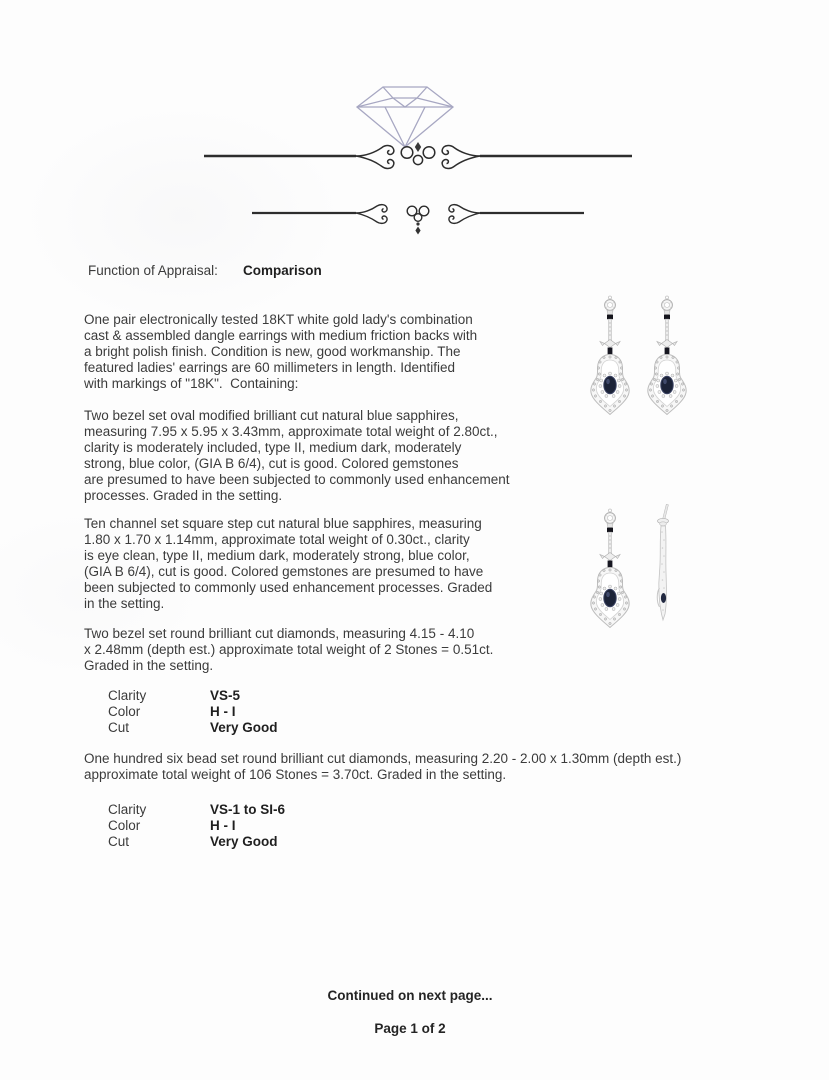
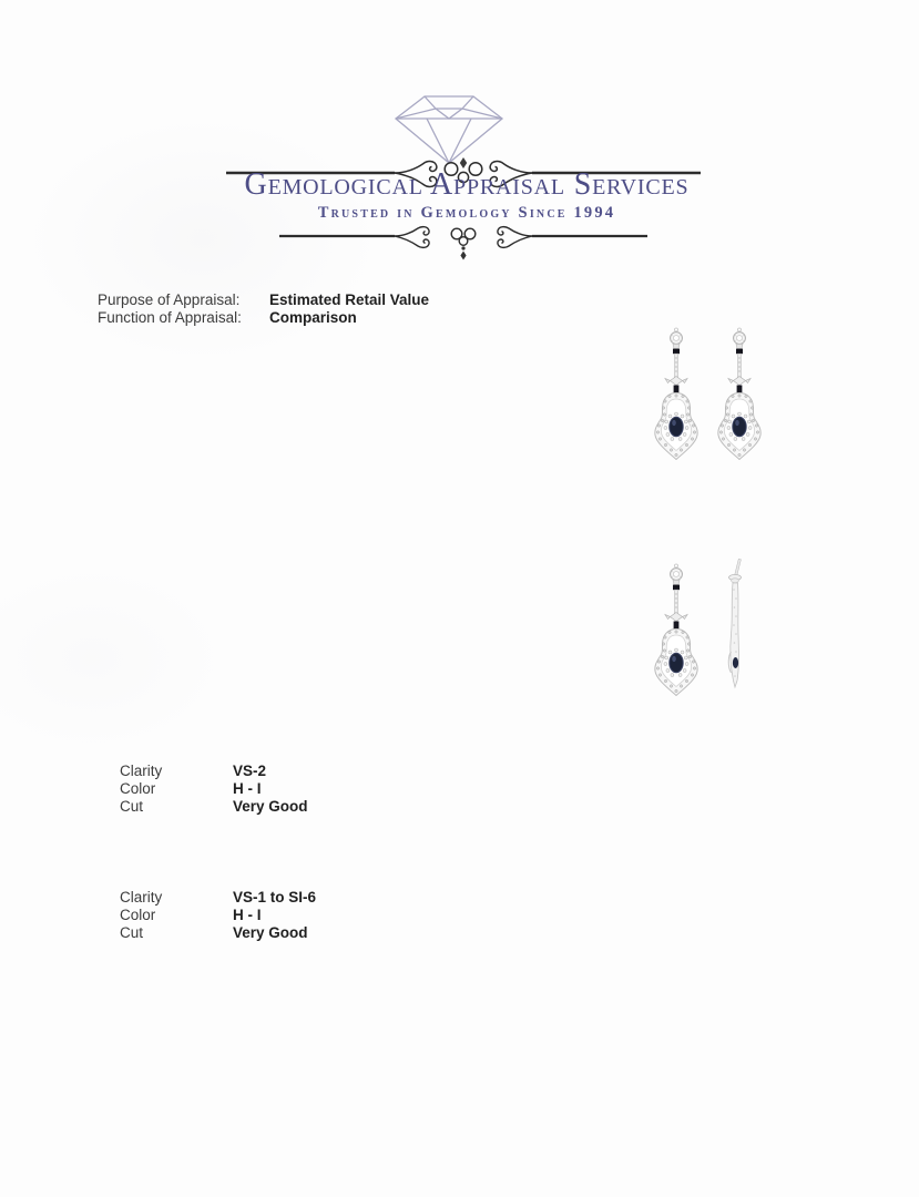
+ Gemological Appraisal Services
+ Trusted in Gemology Since 1994
+ Purpose of Appraisal:
+ Estimated Retail Value
  Function of Appraisal:
  Comparison
- One pair electronically tested 18KT white gold lady's combination
- cast & assembled dangle earrings with medium friction backs with
- a bright polish finish. Condition is new, good workmanship. The
- featured ladies' earrings are 60 millimeters in length. Identified
- with markings of "18K". Containing:
- Two bezel set oval modified brilliant cut natural blue sapphires,
- measuring 7.95 x 5.95 x 3.43mm, approximate total weight of 2.80ct.,
- clarity is moderately included, type II, medium dark, moderately
- strong, blue color, (GIA B 6/4), cut is good. Colored gemstones
- are presumed to have been subjected to commonly used enhancement
- processes. Graded in the setting.
- Ten channel set square step cut natural blue sapphires, measuring
- 1.80 x 1.70 x 1.14mm, approximate total weight of 0.30ct., clarity
- is eye clean, type II, medium dark, moderately strong, blue color,
- (GIA B 6/4), cut is good. Colored gemstones are presumed to have
- been subjected to commonly used enhancement processes. Graded
- in the setting.
- Two bezel set round brilliant cut diamonds, measuring 4.15 - 4.10
- x 2.48mm (depth est.) approximate total weight of 2 Stones = 0.51ct.
- Graded in the setting.
  Clarity
- VS-5
+ VS-2
  Color
  H - I
  Cut
  Very Good
- One hundred six bead set round brilliant cut diamonds, measuring 2.20 - 2.00 x 1.30mm (depth est.)
- approximate total weight of 106 Stones = 3.70ct. Graded in the setting.
  Clarity
  VS-1 to SI-6
  Color
  H - I
  Cut
  Very Good
- Continued on next page...
- Page 1 of 2
